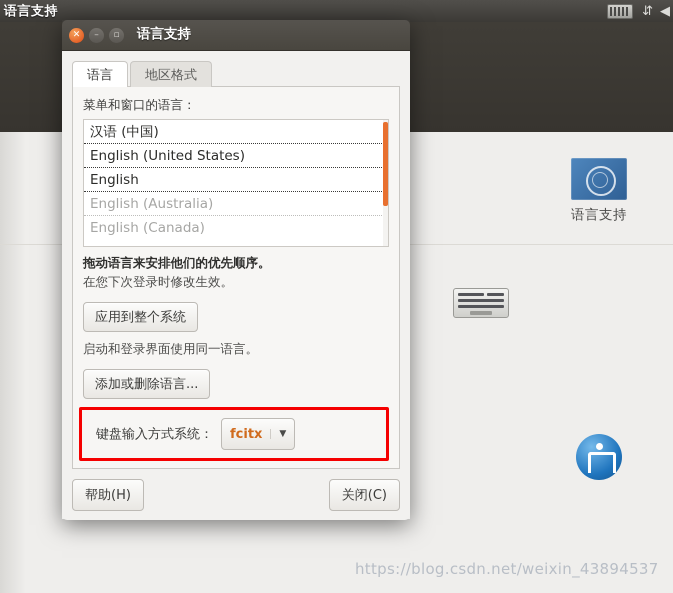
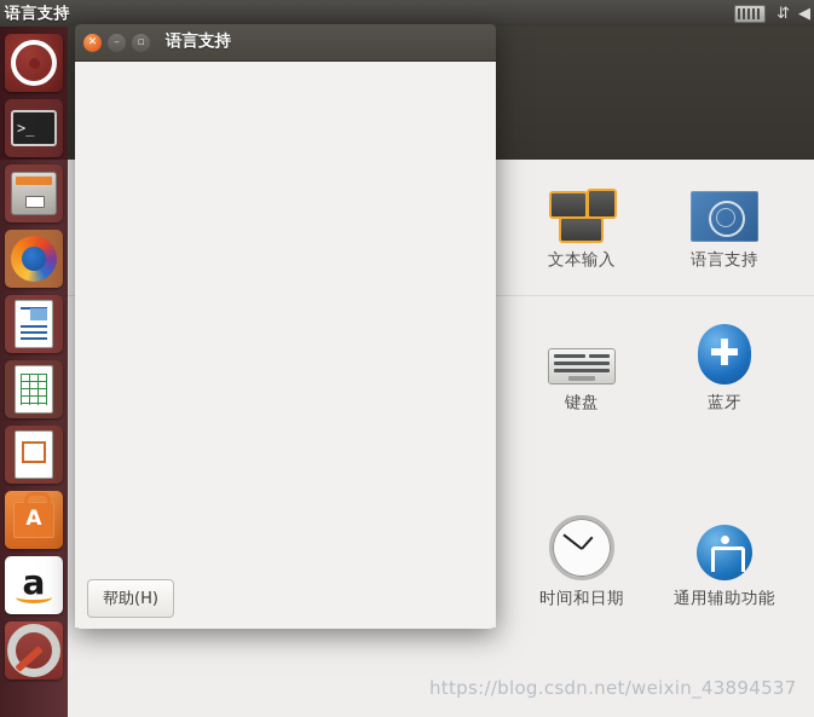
+ 文本输入
  语言支持
+ 键盘
+ ✚
+ 蓝牙
+ 时间和日期
+ 通用辅助功能
+ >_
+ a
  语言支持
  ⇵
  ◀
  ✕
  –
  ▫
  语言支持
- 语言
- 地区格式
- 菜单和窗口的语言：
- 汉语 (中国)
- English (United States)
- English
- English (Australia)
- English (Canada)
- 拖动语言来安排他们的优先顺序。
- 在您下次登录时修改生效。
- 应用到整个系统
- 启动和登录界面使用同一语言。
- 添加或删除语言...
- 键盘输入方式系统：
- fcitx
- ▼
  帮助(H)
- 关闭(C)
  https://blog.csdn.net/weixin_43894537
